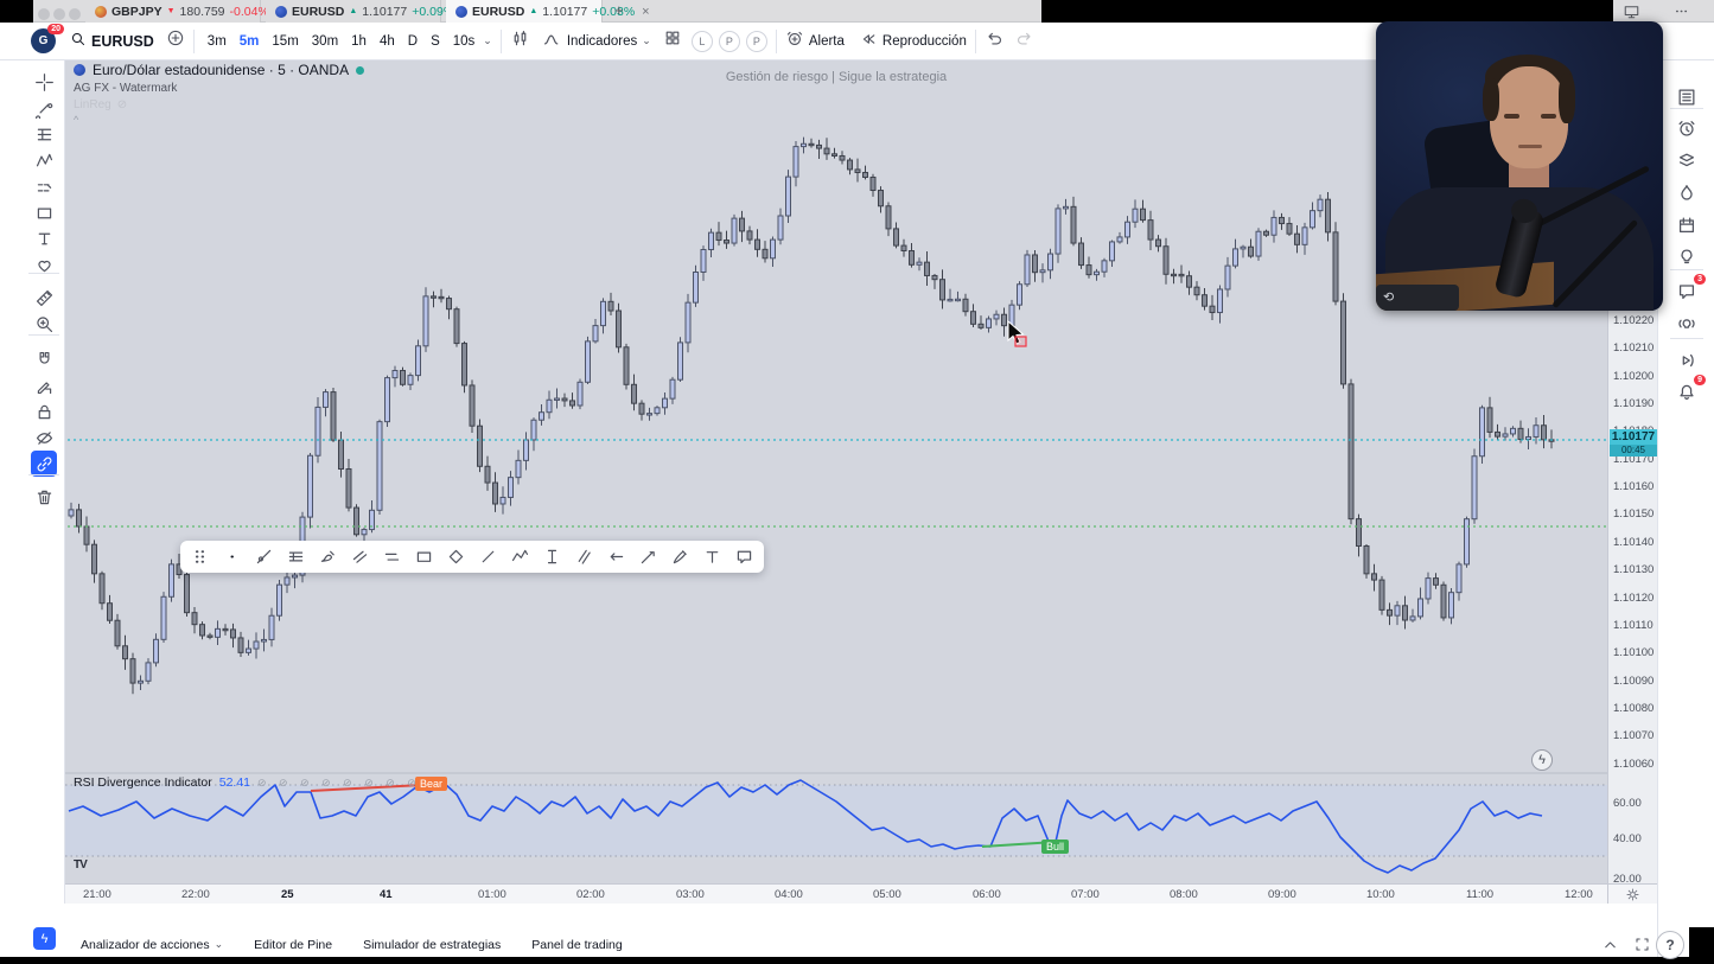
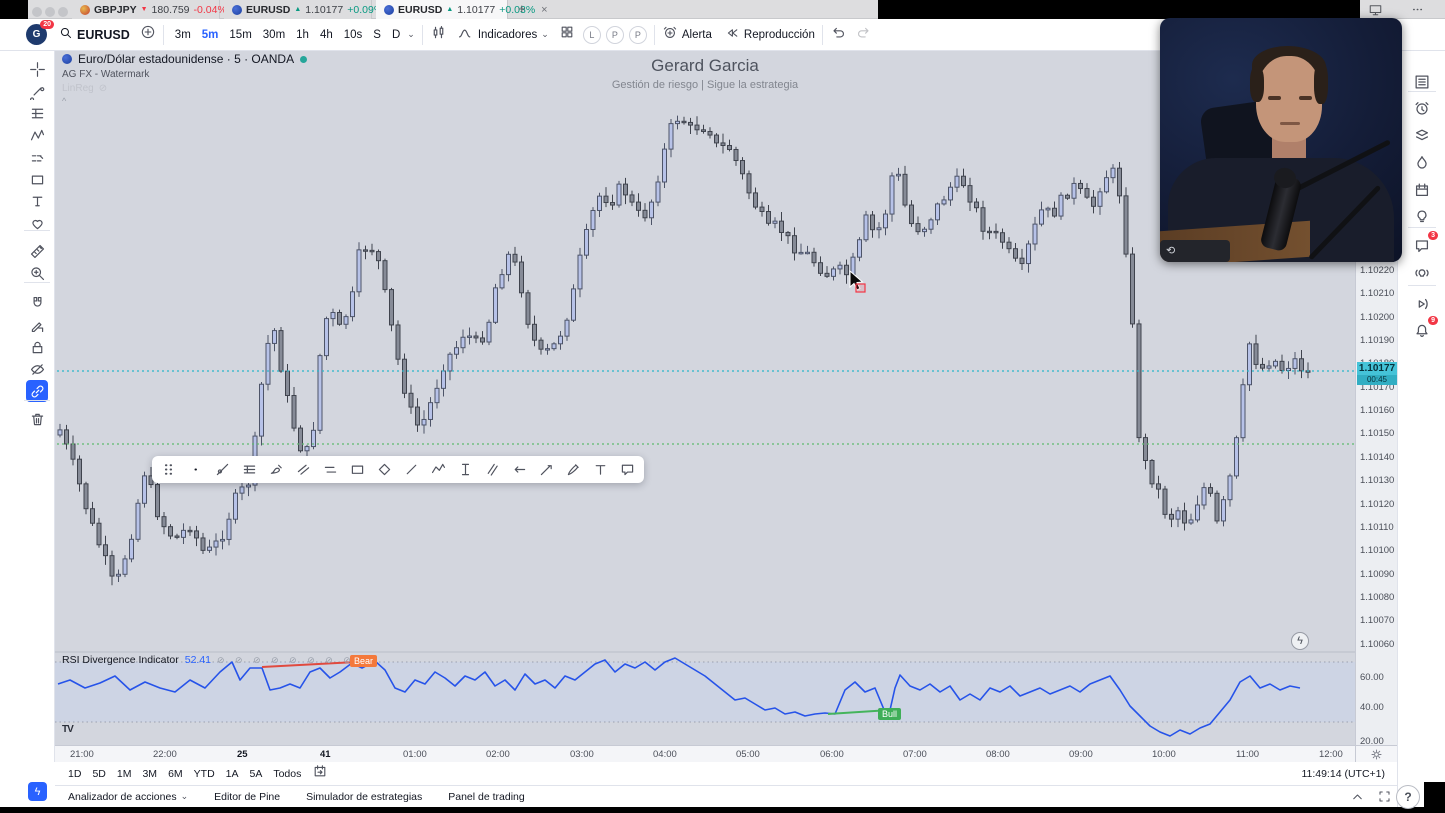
  GBPJPY
  180.759
  -0.04%
  EURUSD
  1.10177
  +0.09
  EURUSD
  1.10177
  +0.03%
  ×
  +
  G
  EURUSD
  3m
  5m
  15m
  30m
  1h
  4h
- D
+ 10s
  S
- 10s
+ D
  ⌄
  Indicadores
  ⌄
  L
  P
  P
  Alerta
  Reproducción
+ Gerard Garcia
  Gestión de riesgo | Sigue la estrategia
  Euro/Dólar estadounidense · 5 · OANDA
  AG FX - Watermark
  ^
  RSI Divergence Indicator
  52.41
  ⊘ ⊘ ⊘ ⊘ ⊘ ⊘ ⊘
  Bear
  Bull
  TV
  ϟ
  1.10177
  00:45
  1.10220
  1.10210
  1.10200
  1.10190
  1.10170
  1.10160
  1.10150
  1.10140
  1.10130
  1.10120
  1.10110
  1.10100
  1.10090
  1.10080
  1.10070
  1.10060
  60.00
  40.00
  20.00
  21:00
  22:00
  25
  41
  01:00
  02:00
  03:00
  04:00
  05:00
  06:00
  07:00
  08:00
  09:00
  10:00
  11:00
  12:00
+ 1D
+ 5D
+ 1M
+ 3M
+ 6M
+ YTD
+ 1A
+ 5A
+ Todos
+ 11:49:14 (UTC+1)
  Analizador de acciones
  ⌄
  Editor de Pine
  Simulador de estrategias
  Panel de trading
  ϟ
  ?
  ⟲
